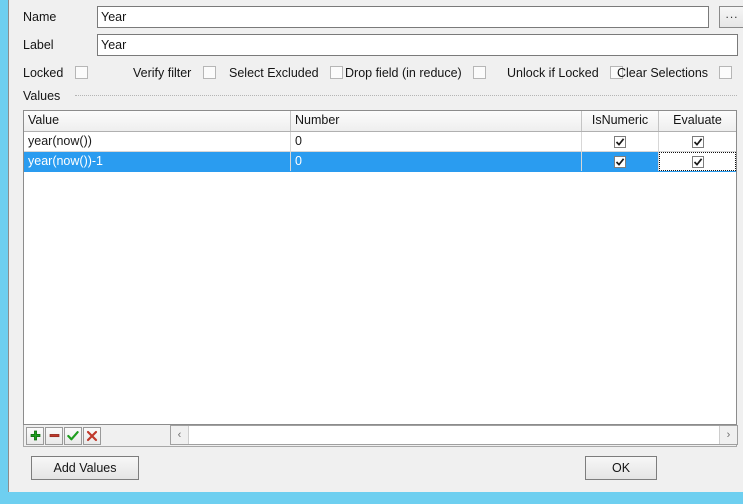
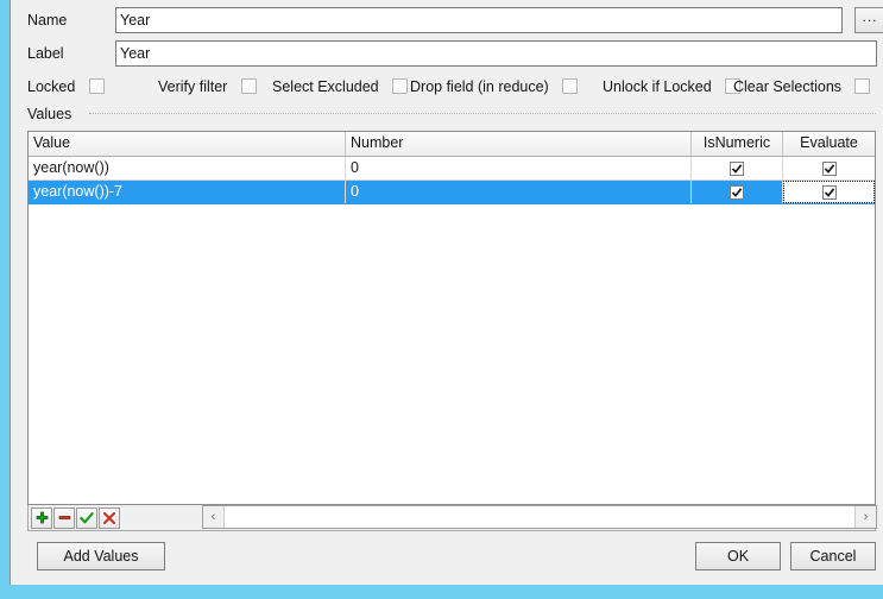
  Name
  Year
  ...
  Label
  Year
  Locked
  Verify filter
  Select Excluded
  Drop field (in reduce)
  Unlock if Locked
  Clear Selections
  Values
  Value
  Number
  IsNumeric
  Evaluate
  year(now())
  0
- year(now())-1
+ year(now())-7
  0
  ‹
  ›
  Add Values
  OK
+ Cancel
